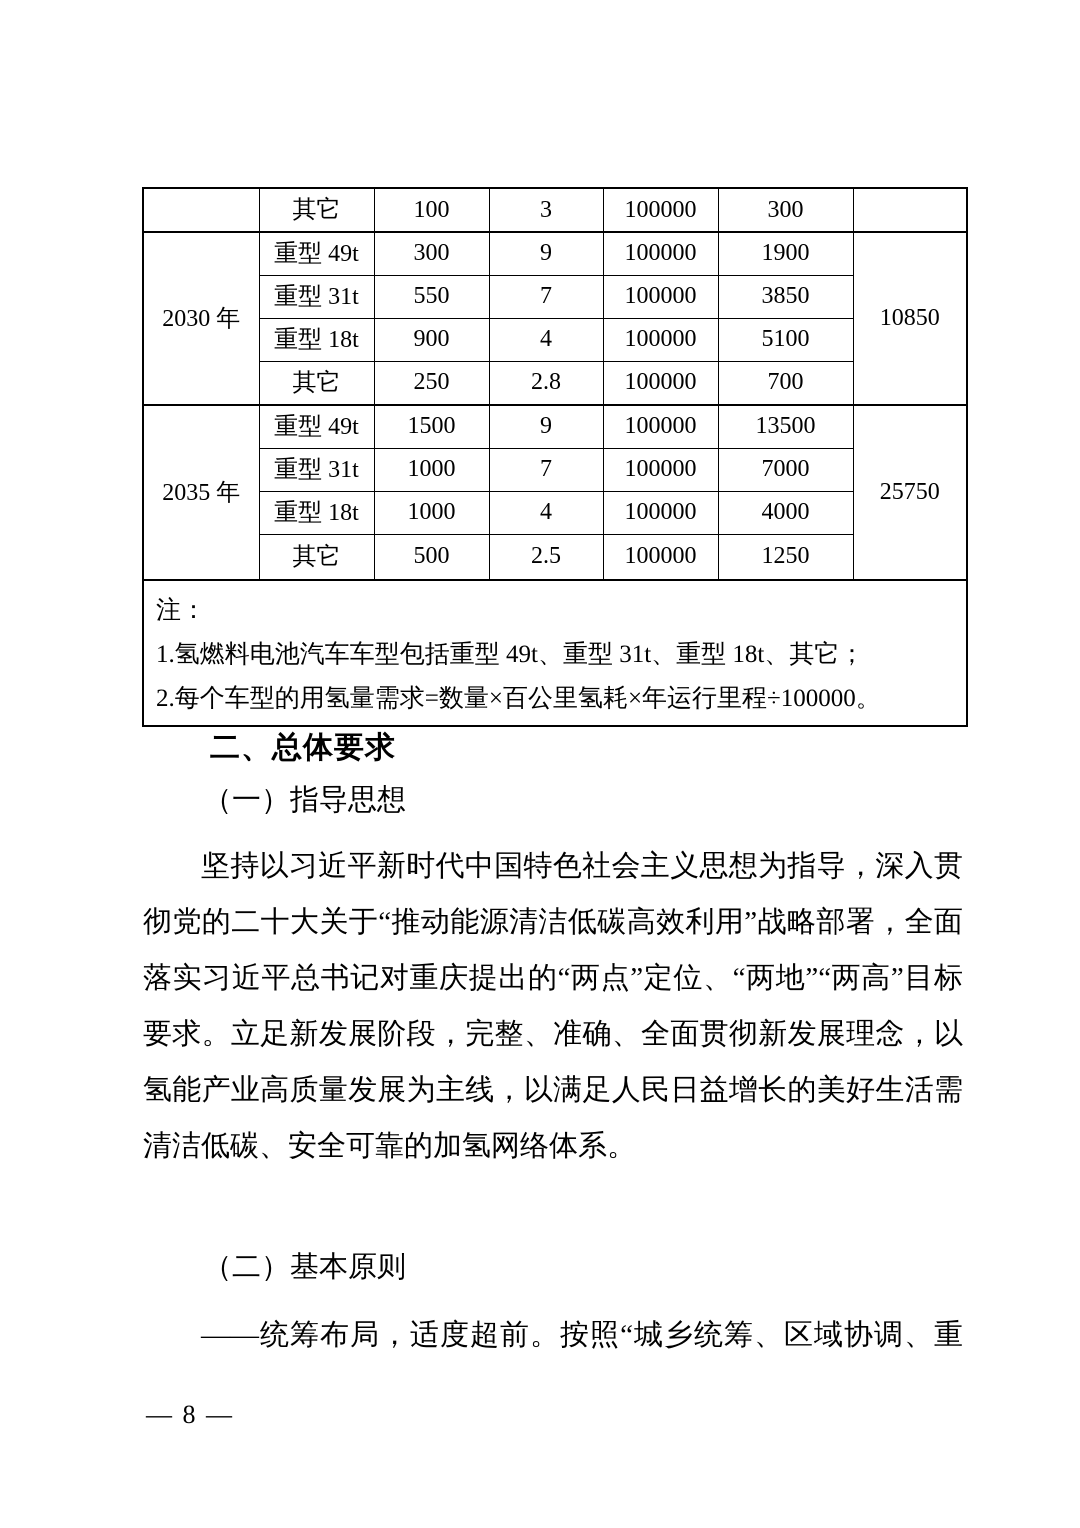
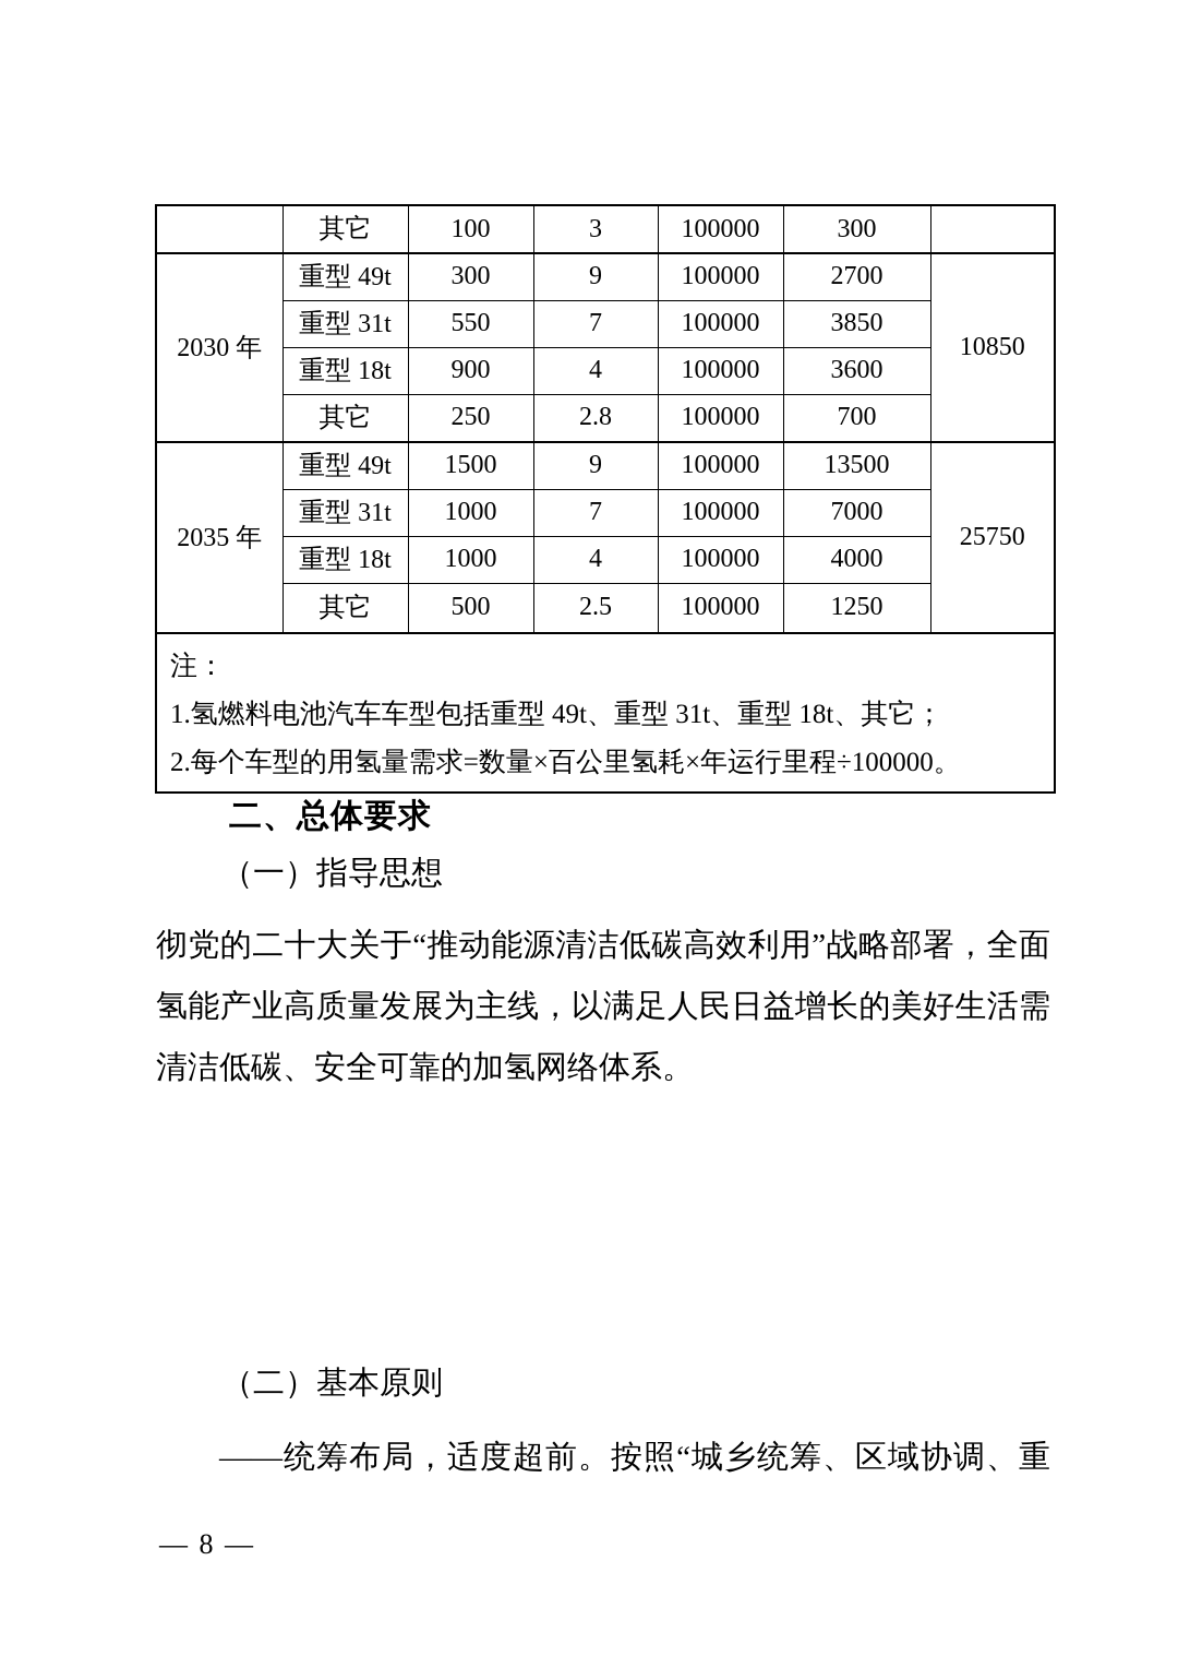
  	其它	100	3	100000	300
- 2030 年	重型 49t	300	9	100000	1900	10850
+ 2030 年	重型 49t	300	9	100000	2700	10850
  重型 31t	550	7	100000	3850
- 重型 18t	900	4	100000	5100
+ 重型 18t	900	4	100000	3600
  其它	250	2.8	100000	700
  2035 年	重型 49t	1500	9	100000	13500	25750
  重型 31t	1000	7	100000	7000
  重型 18t	1000	4	100000	4000
  其它	500	2.5	100000	1250
  注： 1.氢燃料电池汽车车型包括重型 49t、重型 31t、重型 18t、其它； 2.每个车型的用氢量需求=数量×百公里氢耗×年运行里程÷100000。
  二、总体要求
  （一）指导思想
- 坚持以习近平新时代中国特色社会主义思想为指导，深入贯
  彻党的二十大关于“推动能源清洁低碳高效利用”战略部署，全面
- 落实习近平总书记对重庆提出的“两点”定位、“两地”“两高”目标
- 要求。立足新发展阶段，完整、准确、全面贯彻新发展理念，以
  氢能产业高质量发展为主线，以满足人民日益增长的美好生活需
  清洁低碳、安全可靠的加氢网络体系。
  （二）基本原则
  ——统筹布局，适度超前。按照“城乡统筹、区域协调、重
  — 8 —
